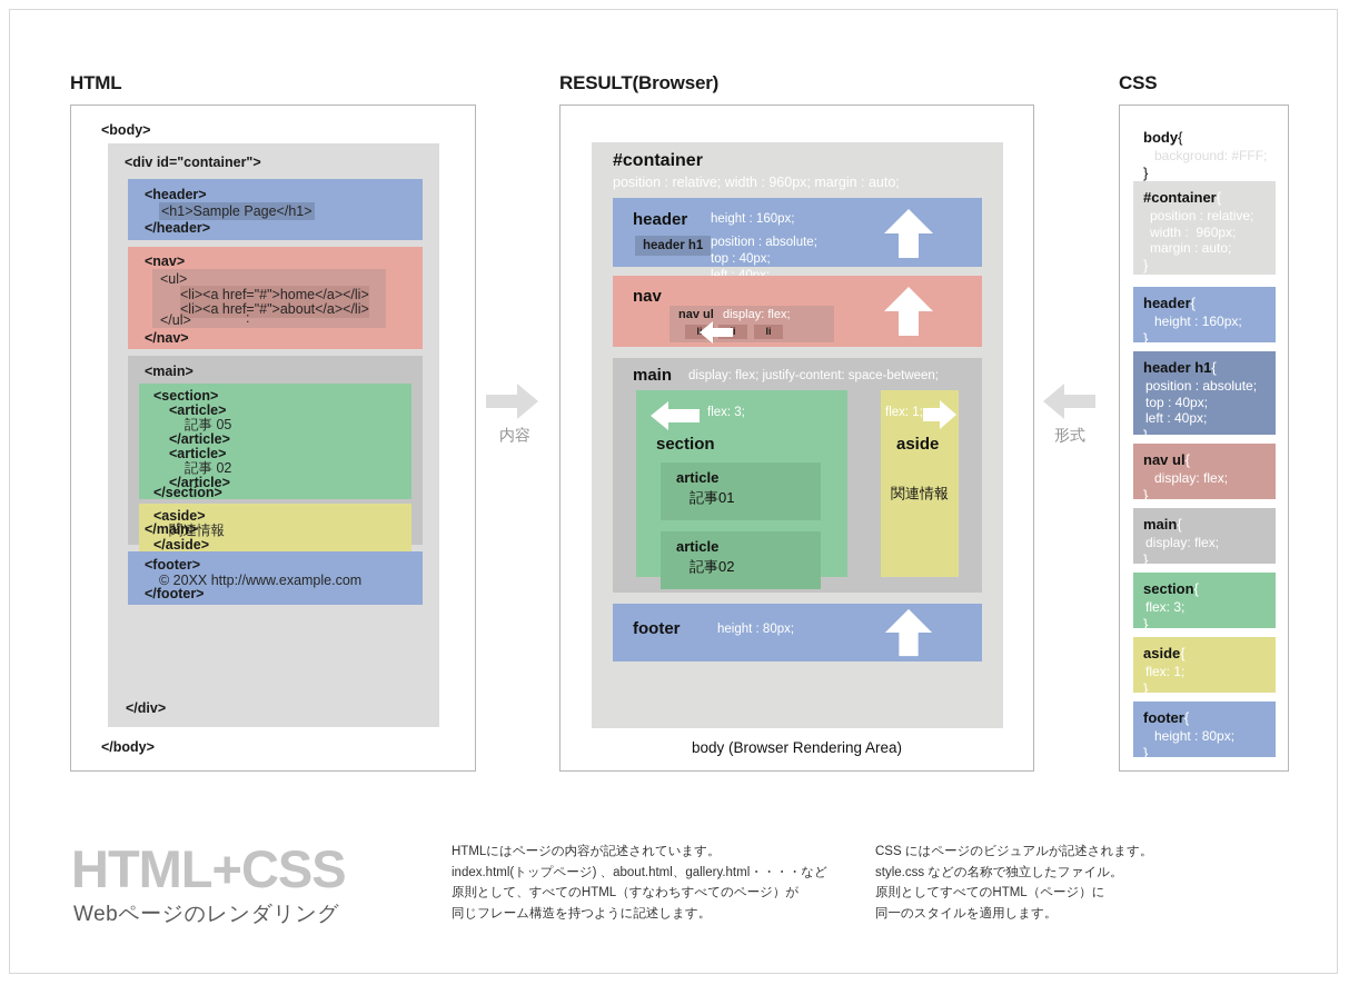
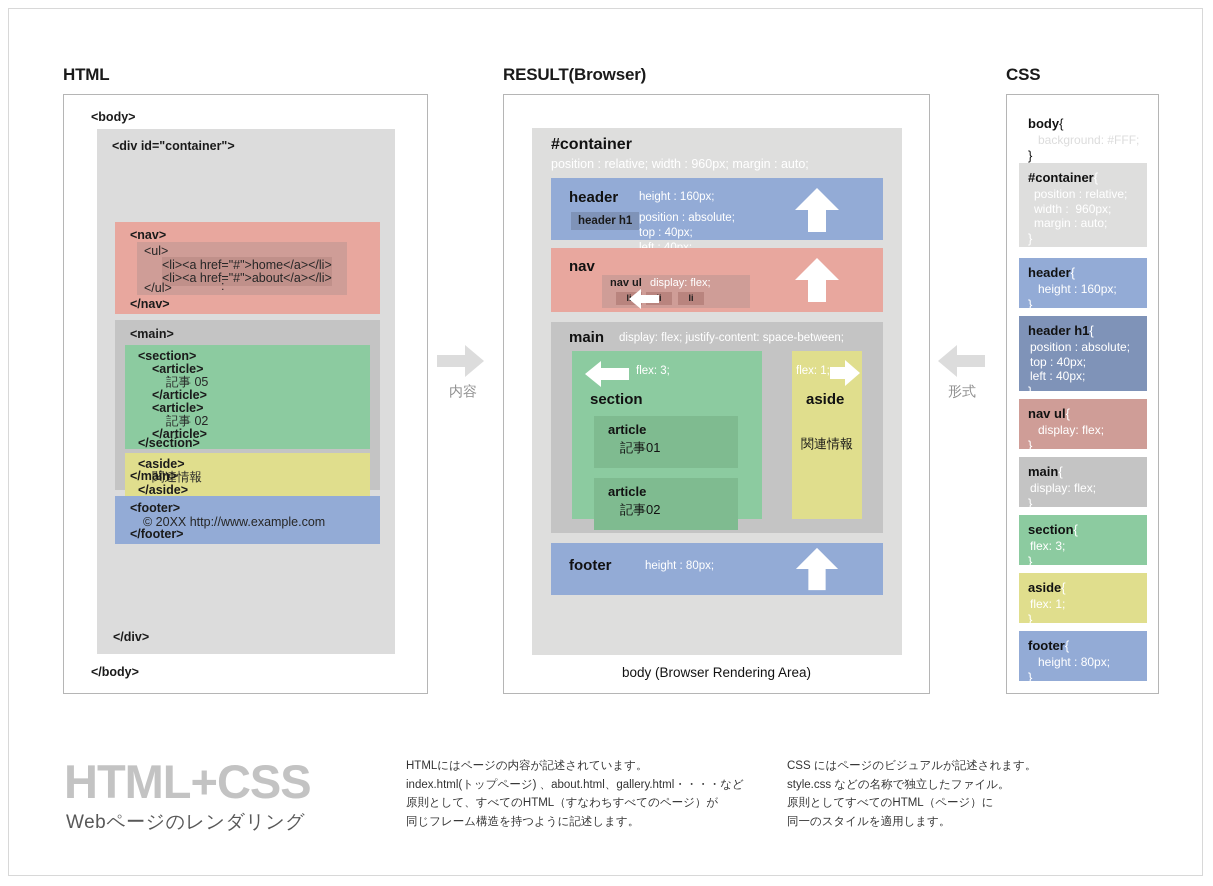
  HTML
  <body>
  <div id="container">
- <header>
- <h1>Sample Page</h1>
- </header>
  <nav>
  <ul>
  <li><a href="#">home</a></li>
  <li><a href="#">about</a></li>
  :
  </ul>
  </nav>
  <main>
  <section>
  <article>
  記事 05
  </article>
  <article>
  記事 02
  </article>
  </section>
  <aside>
  関連情報
  </aside>
  </main>
  <footer>
  © 20XX http://www.example.com
  </footer>
  </div>
  </body>
  内容
  RESULT(Browser)
  #container
  position : relative; width : 960px; margin : auto;
  header
  height : 160px;
  header h1
  position : absolute;
  top : 40px;
  nav
  nav ul
  display: flex;
  li
  main
  display: flex; justify-content: space-between;
  flex: 3;
  section
  article
  記事01
  article
  記事02
  flex: 1;
  aside
  関連情報
  footer
  height : 80px;
  body (Browser Rendering Area)
  形式
  CSS
  body{
  background: #FFF;
  }
  #container{
  position : relative;
  width : 960px;
  margin : auto;
  }
  header{
  height : 160px;
  }
  header h1{
  position : absolute;
  top : 40px;
  left : 40px;
  }
  nav ul{
  display: flex;
  }
  main{
  display: flex;
  }
  section{
  flex: 3;
  }
  aside{
  flex: 1;
  }
  footer{
  height : 80px;
  }
  HTML+CSS
  Webページのレンダリング
  HTMLにはページの内容が記述されています。
  index.html(トップページ) 、about.html、gallery.html・・・・など
  原則として、すべてのHTML（すなわちすべてのページ）が
  同じフレーム構造を持つように記述します。
  CSS にはページのビジュアルが記述されます。
  style.css などの名称で独立したファイル。
  原則としてすべてのHTML（ページ）に
  同一のスタイルを適用します。
